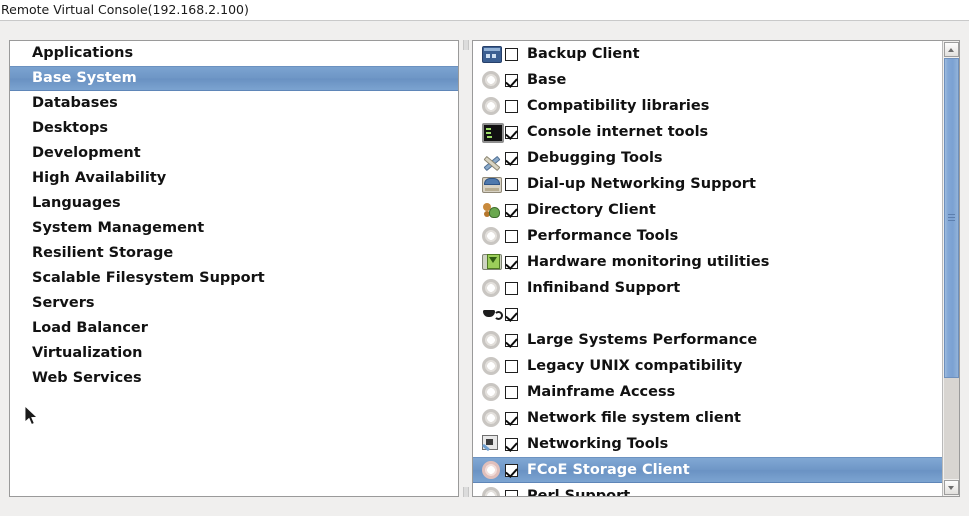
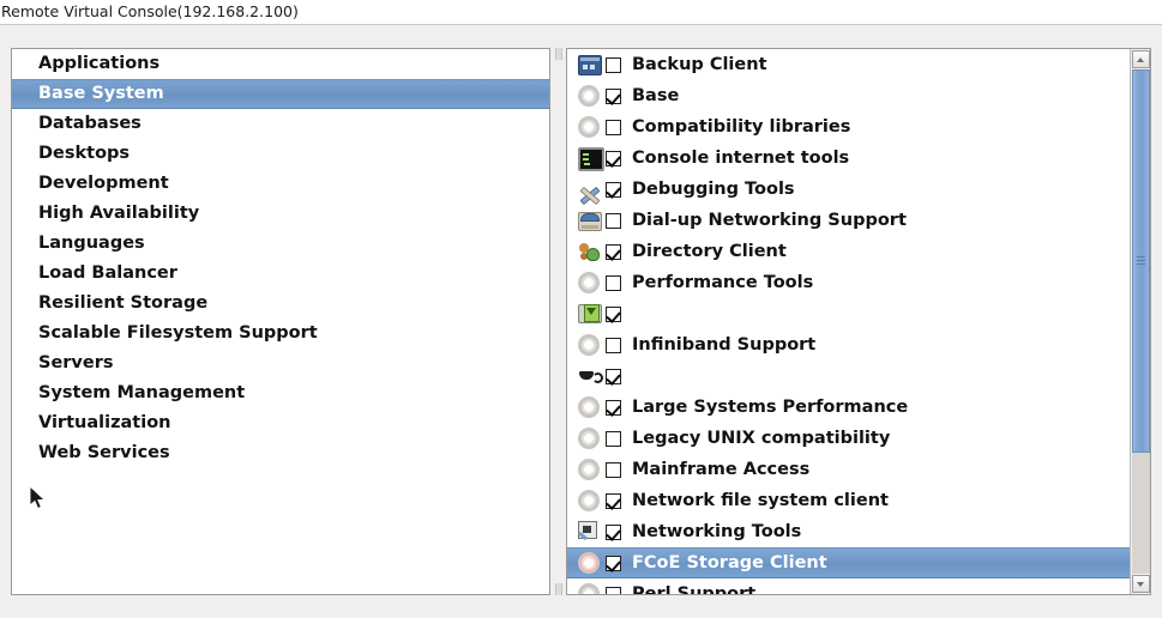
  Remote Virtual Console(192.168.2.100)
  Applications
  Base System
  Databases
  Desktops
  Development
  High Availability
  Languages
- System Management
+ Load Balancer
  Resilient Storage
  Scalable Filesystem Support
  Servers
- Load Balancer
+ System Management
  Virtualization
  Web Services
  Backup Client
  Base
  Compatibility libraries
  Console internet tools
  Debugging Tools
  Dial-up Networking Support
  Directory Client
  Performance Tools
- Hardware monitoring utilities
  Infiniband Support
  Large Systems Performance
  Legacy UNIX compatibility
  Mainframe Access
  Network file system client
  Networking Tools
  FCoE Storage Client
